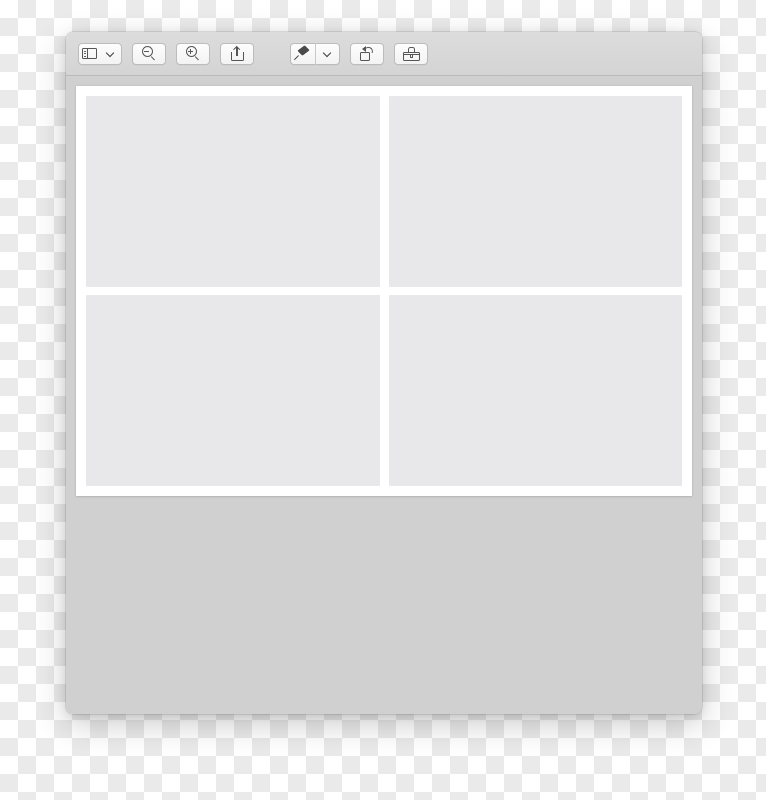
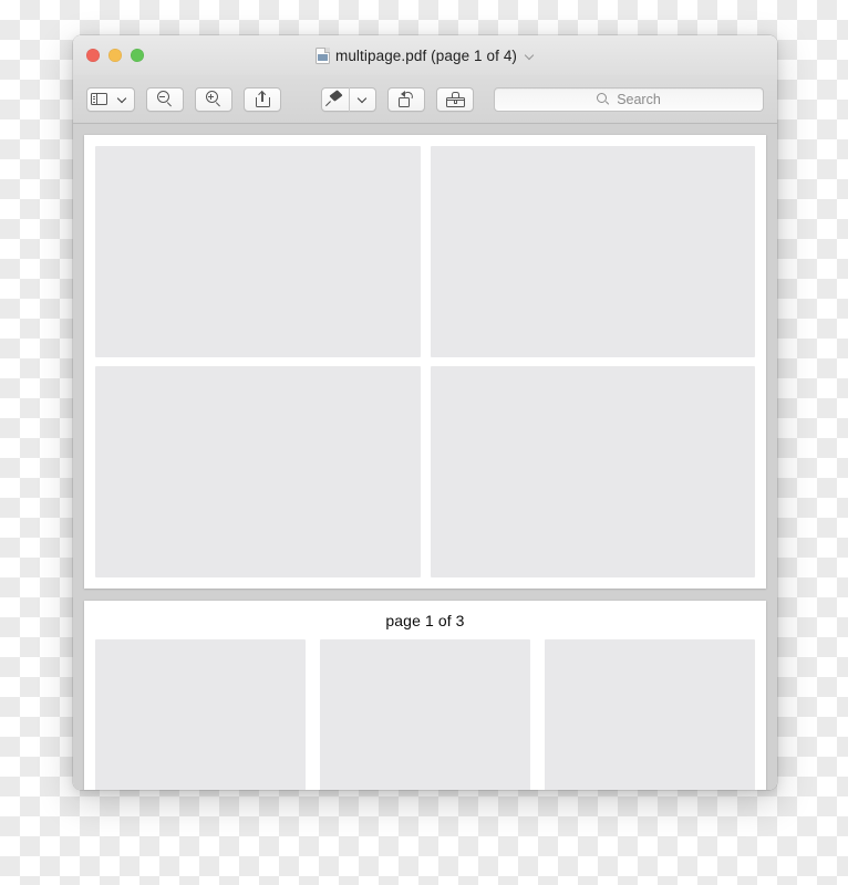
+ multipage.pdf (page 1 of 4)
+ Search
+ page 1 of 3
